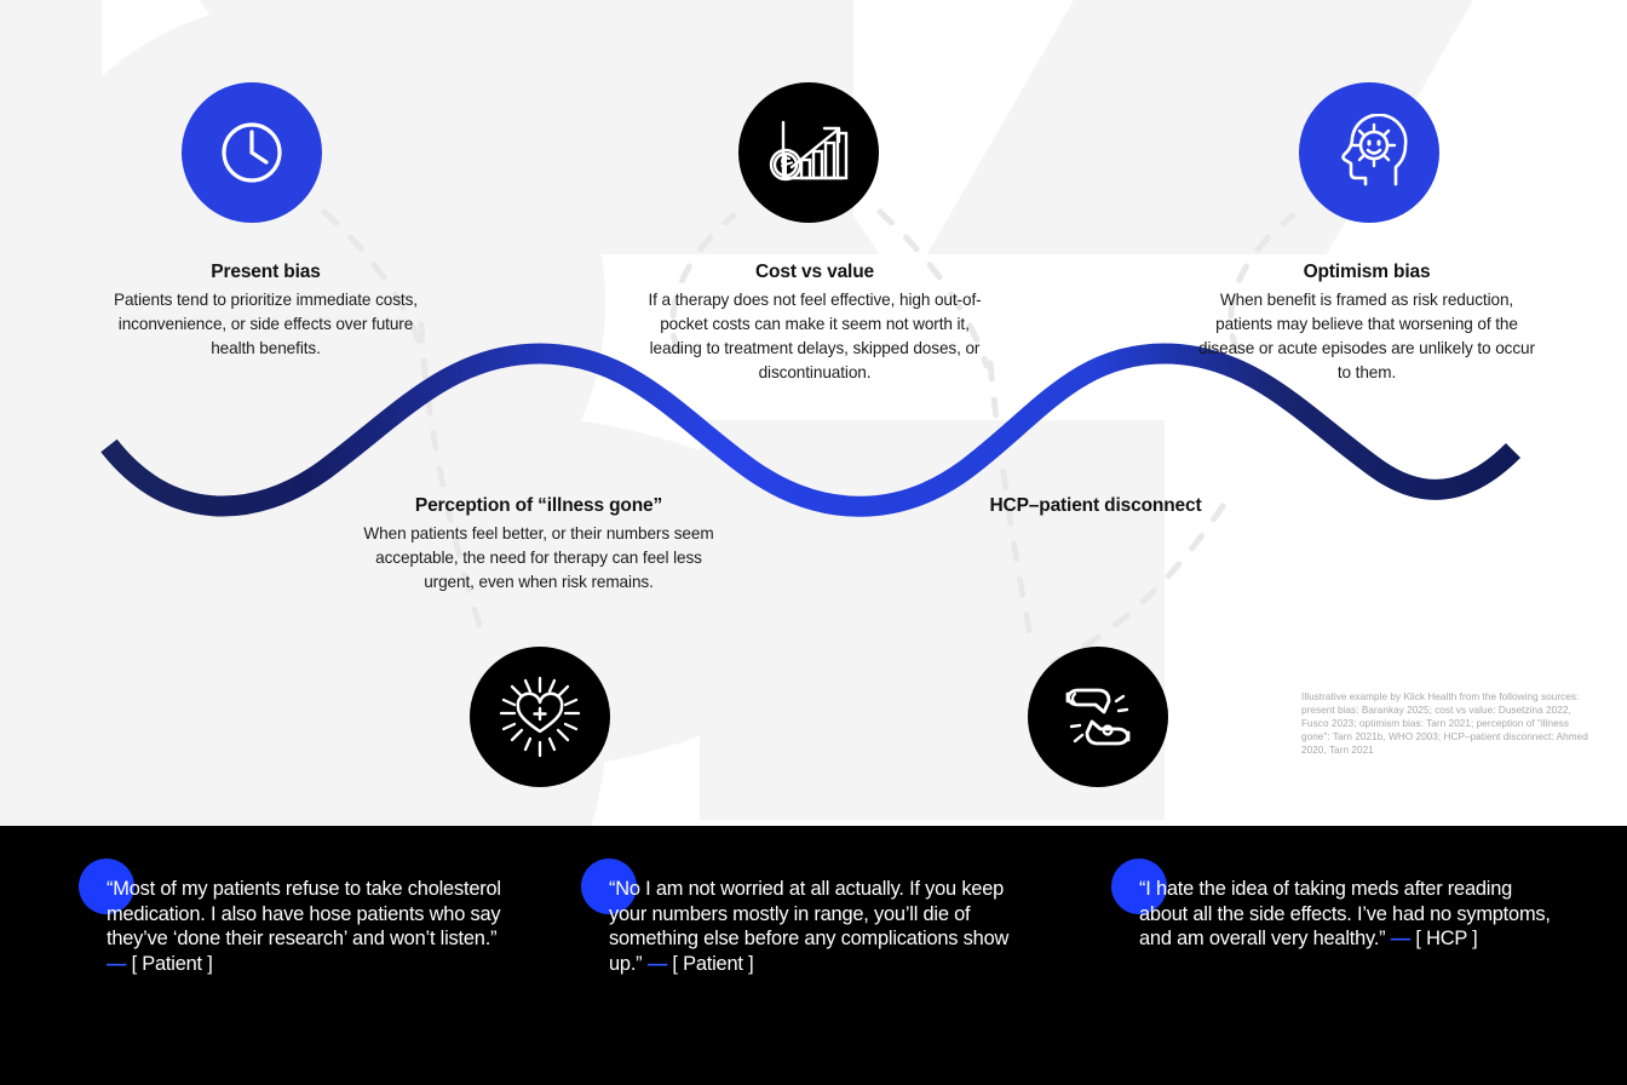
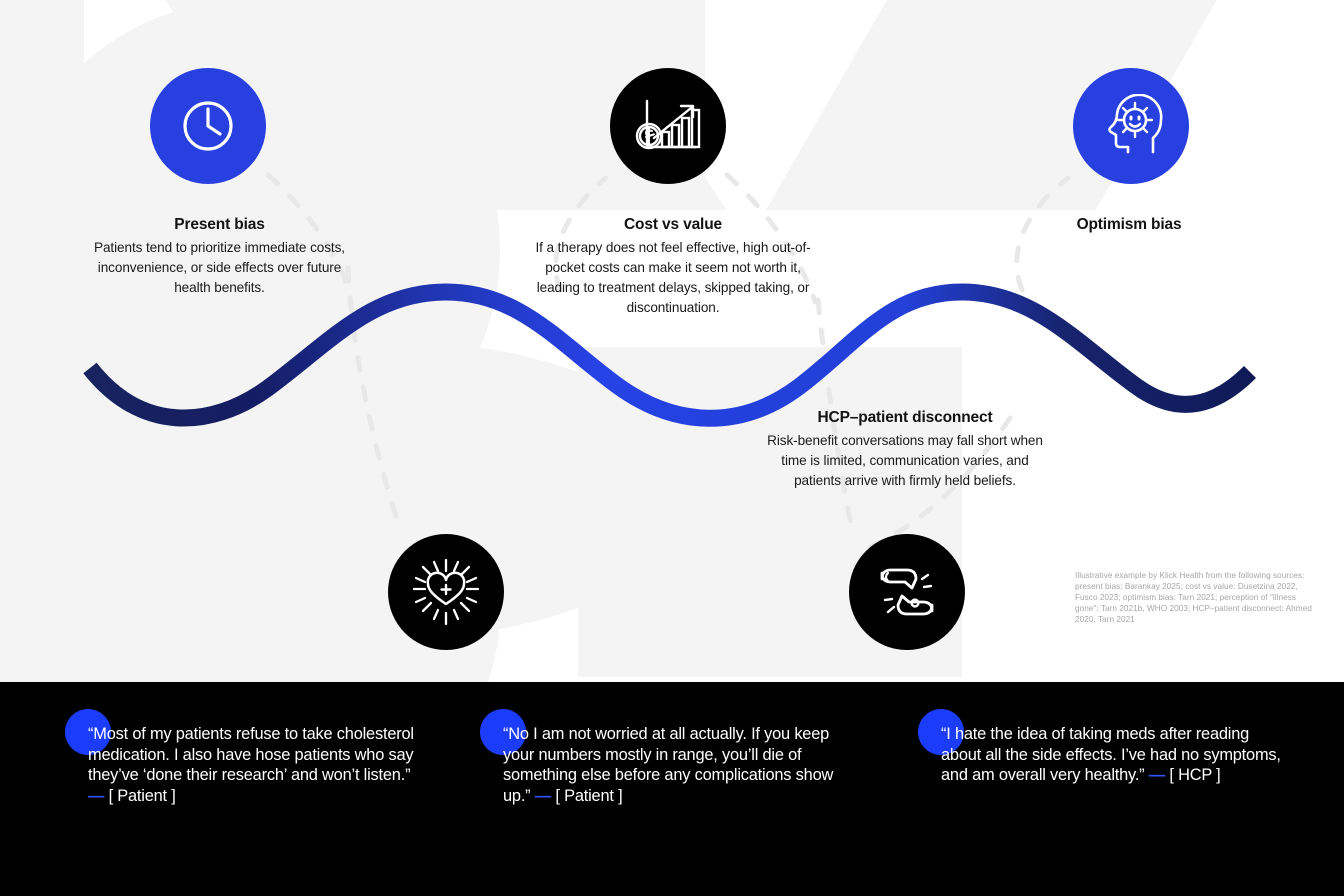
  Present bias
  Patients tend to prioritize immediate costs, inconvenience, or side effects over future health benefits.
  Cost vs value
- If a therapy does not feel effective, high out-of-pocket costs can make it seem not worth it, leading to treatment delays, skipped doses, or discontinuation.
+ If a therapy does not feel effective, high out-of-pocket costs can make it seem not worth it, leading to treatment delays, skipped taking, or discontinuation.
  Optimism bias
- When benefit is framed as risk reduction, patients may believe that worsening of the disease or acute episodes are unlikely to occur to them.
- Perception of “illness gone”
- When patients feel better, or their numbers seem acceptable, the need for therapy can feel less urgent, even when risk remains.
  HCP–patient disconnect
+ Risk-benefit conversations may fall short when time is limited, communication varies, and patients arrive with firmly held beliefs.
  Illustrative example by Klick Health from the following sources: present bias: Barankay 2025; cost vs value: Dusetzina 2022, Fusco 2023; optimism bias: Tarn 2021; perception of "illness gone": Tarn 2021b, WHO 2003; HCP–patient disconnect: Ahmed 2020, Tarn 2021
  “Most of my patients refuse to take cholesterol medication. I also have hose patients who say they’ve ‘done their research’ and won’t listen.” — [ Patient ]
  “No I am not worried at all actually. If you keep your numbers mostly in range, you’ll die of something else before any complications show up.” — [ Patient ]
  “I hate the idea of taking meds after reading about all the side effects. I’ve had no symptoms, and am overall very healthy.” — [ HCP ]
